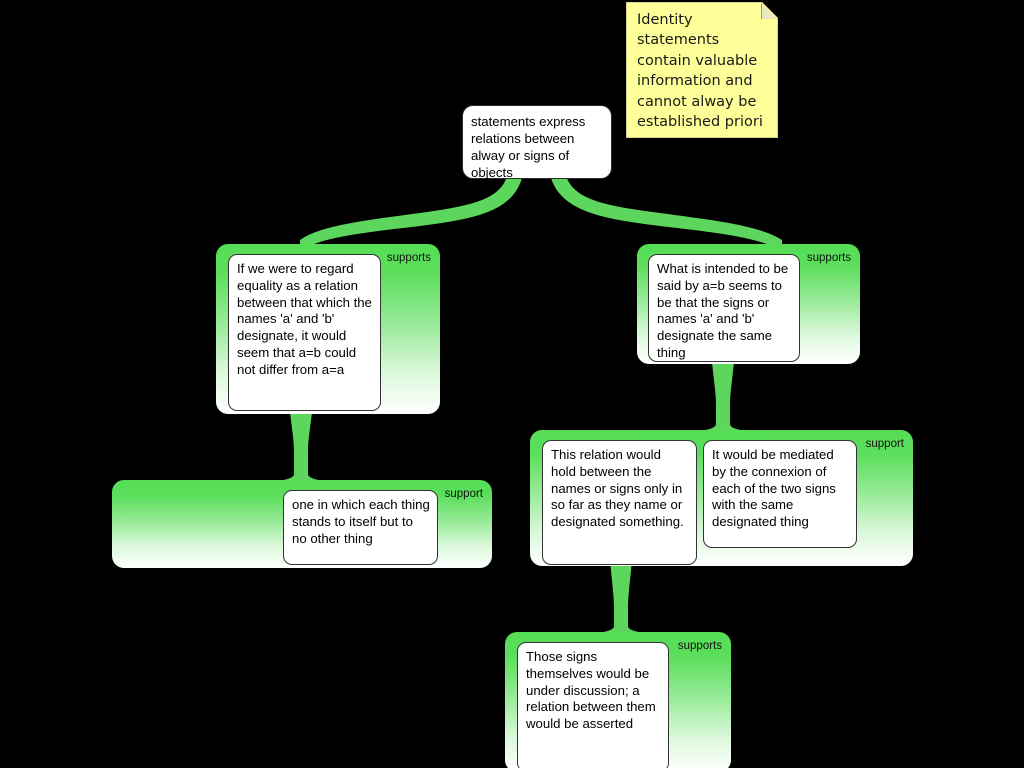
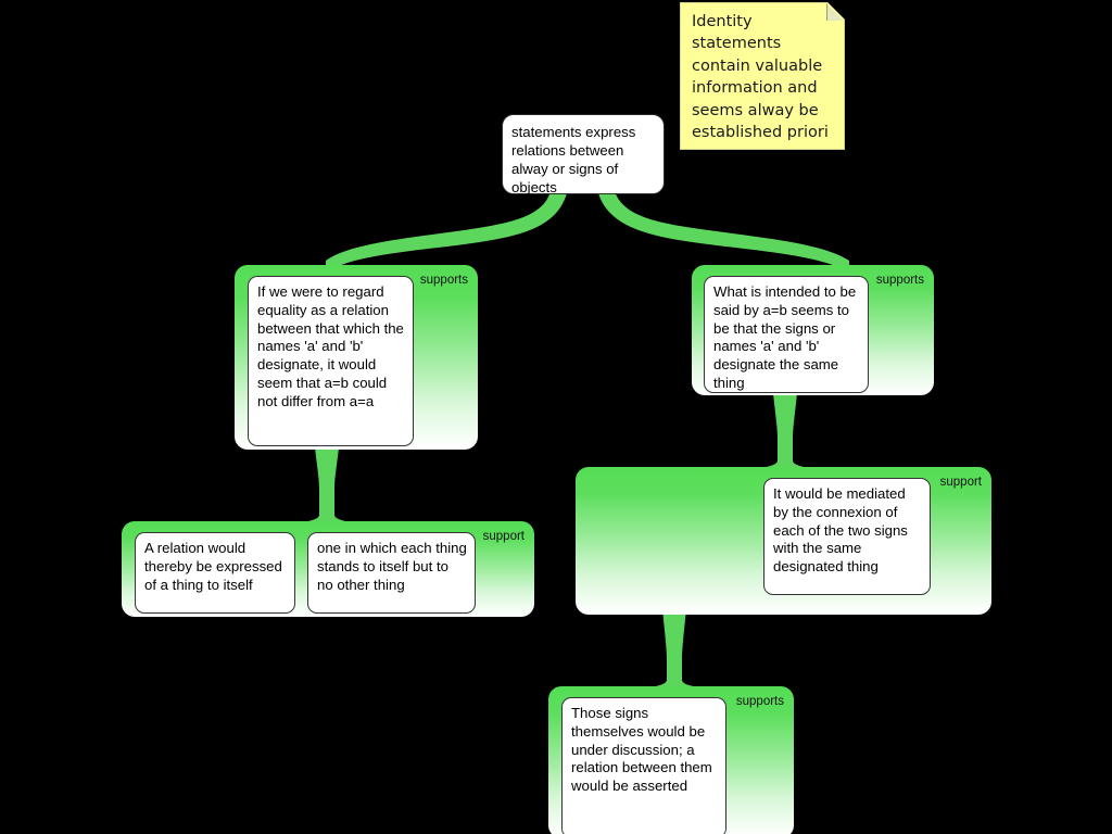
- Identity statements contain valuable information and cannot alway be established priori
+ Identity statements contain valuable information and seems alway be established priori
  statements express relations between alway or signs of objects
  supports
  If we were to regard equality as a relation between that which the names 'a' and 'b' designate, it would seem that a=b could not differ from a=a
  supports
  What is intended to be said by a=b seems to be that the signs or names 'a' and 'b' designate the same thing
  support
+ A relation would thereby be expressed of a thing to itself
  one in which each thing stands to itself but to no other thing
  support
- This relation would hold between the names or signs only in so far as they name or designated something.
  It would be mediated by the connexion of each of the two signs with the same designated thing
  supports
  Those signs themselves would be under discussion; a relation between them would be asserted
